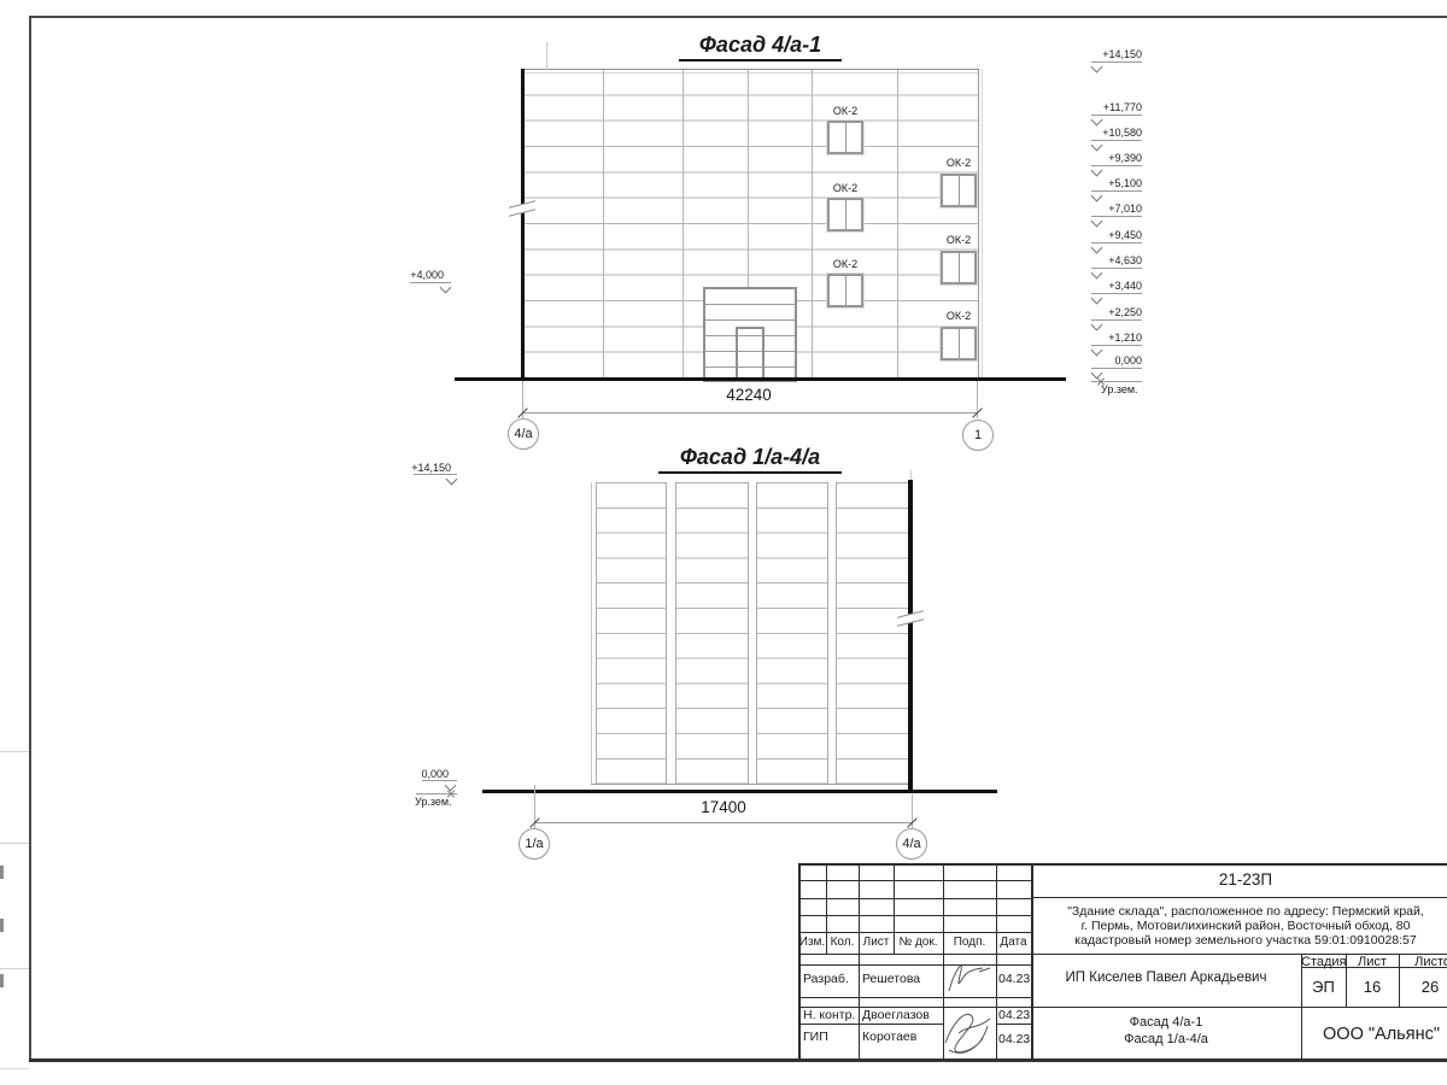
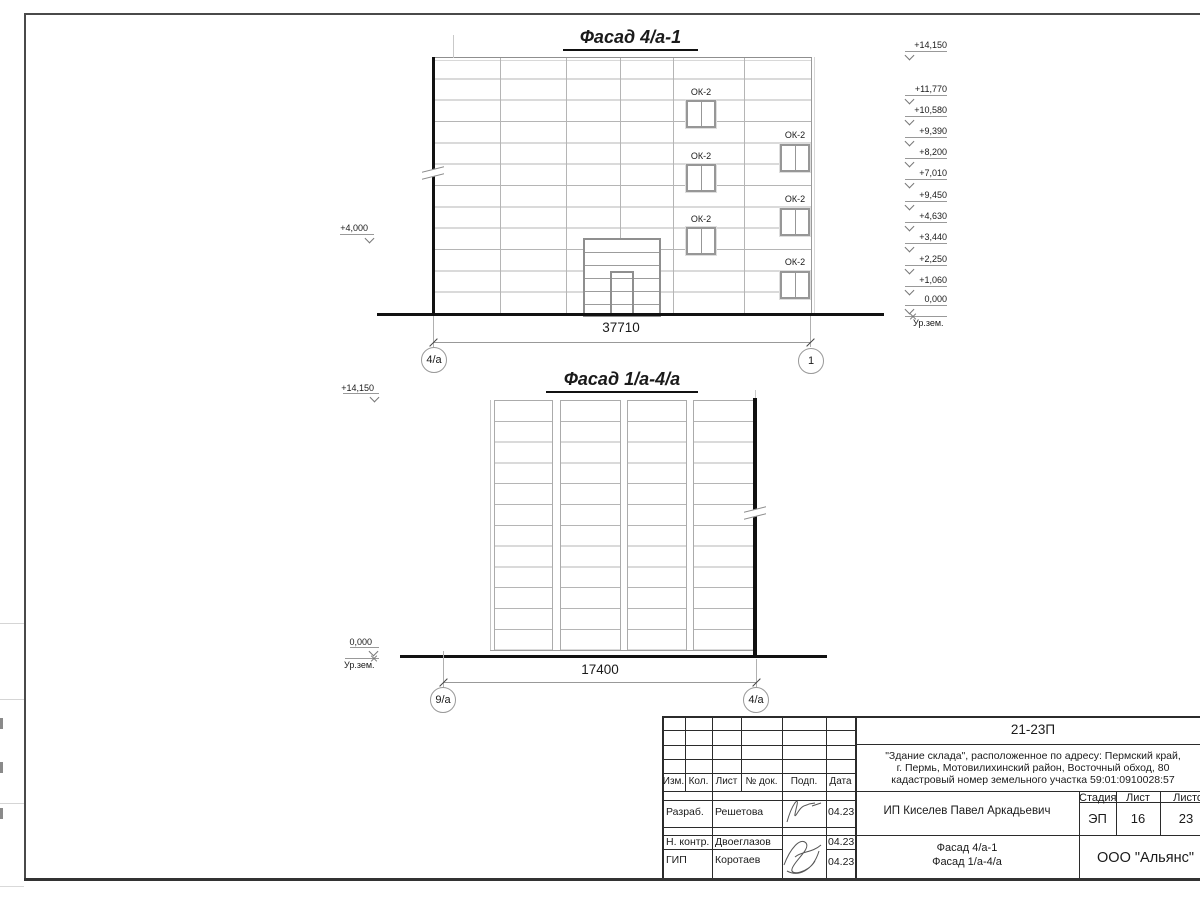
  Фасад 4/а-1
  ОК-2
  ОК-2
  ОК-2
  ОК-2
  ОК-2
  ОК-2
- 42240
+ 37710
  4/а
  1
  +4,000
  +14,150
  +11,770
  +10,580
  +9,390
- +5,100
+ +8,200
  +7,010
  +9,450
  +4,630
  +3,440
  +2,250
- +1,210
+ +1,060
  0,000
  Ур.зем.
  Фасад 1/а-4/а
  +14,150
  0,000
  Ур.зем.
  17400
- 1/а
+ 9/а
  4/а
  Изм.
  Кол.
  Лист
  № док.
  Подп.
  Дата
  Разраб.
  Решетова
  04.23
  Н. контр.
  Двоеглазов
  04.23
  ГИП
  Коротаев
  04.23
  21-23П
  "Здание склада", расположенное по адресу: Пермский край,
  г. Пермь, Мотовилихинский район, Восточный обход, 80
  кадастровый номер земельного участка 59:01:0910028:57
  ИП Киселев Павел Аркадьевич
  Стадия
  Лист
  ЭП
  16
- 26
+ 23
  Фасад 4/а-1
  Фасад 1/а-4/а
  ООО "Альянс"
